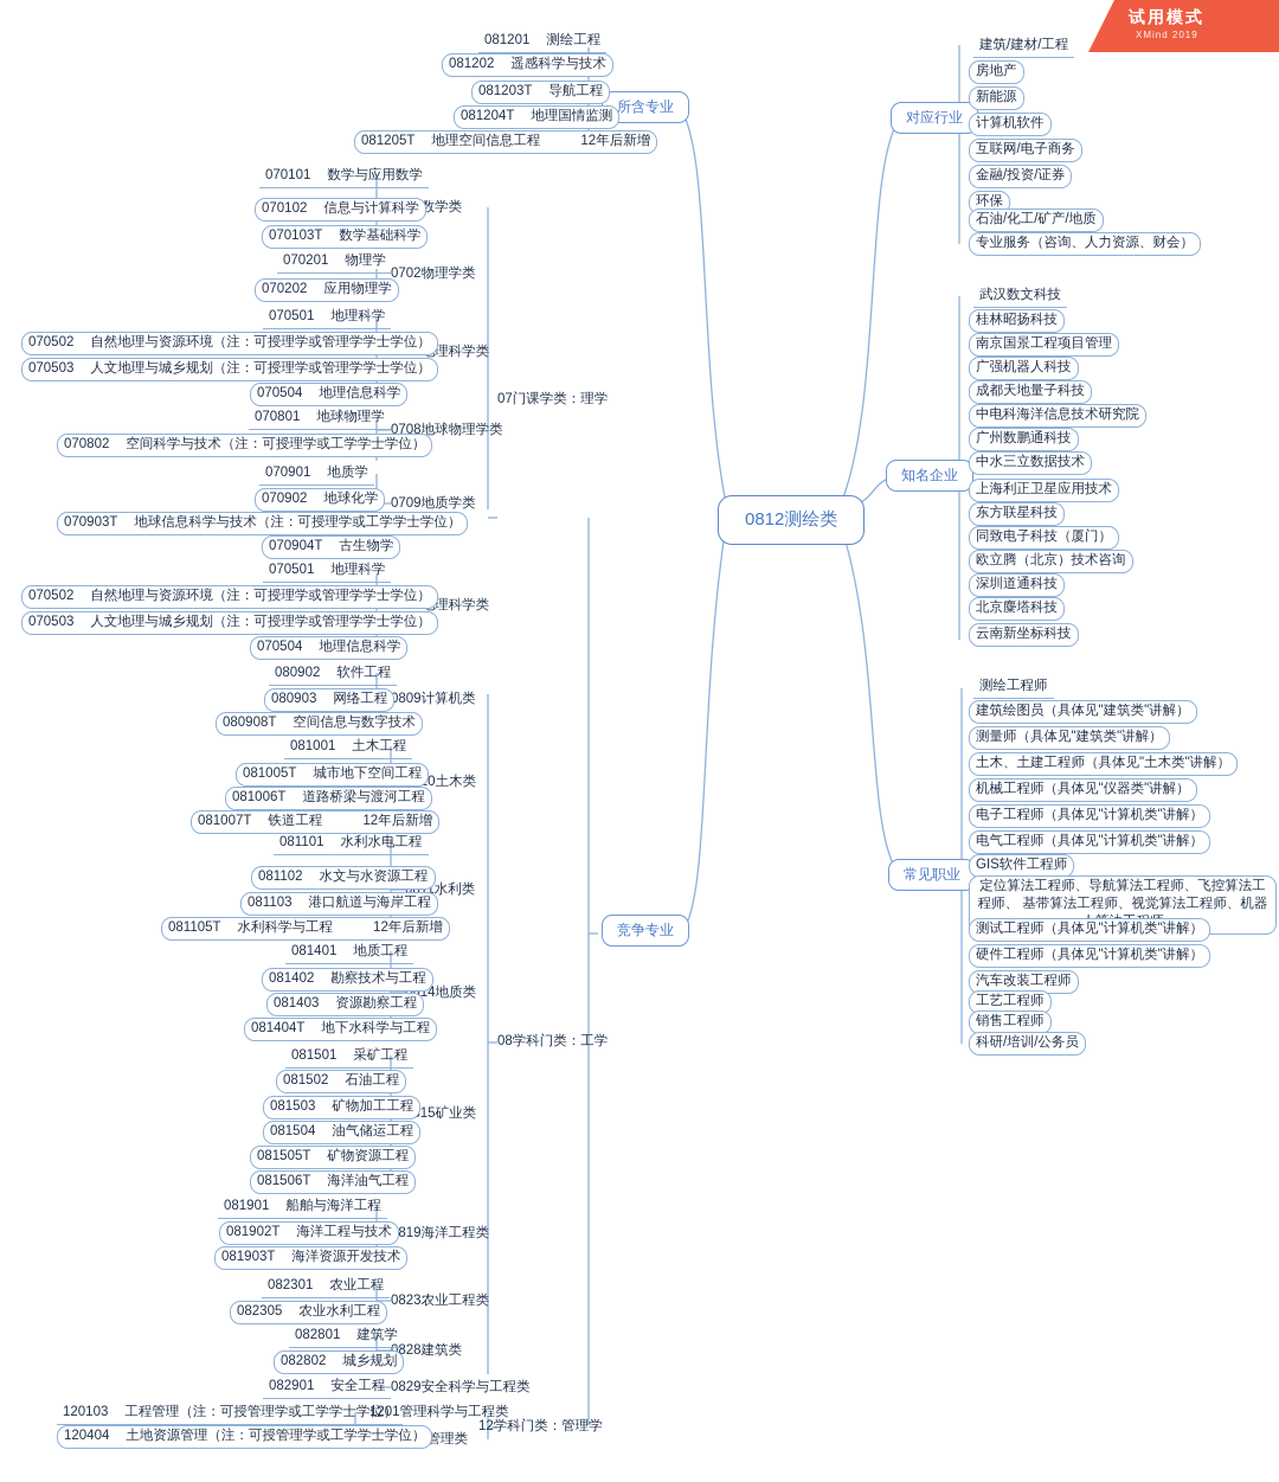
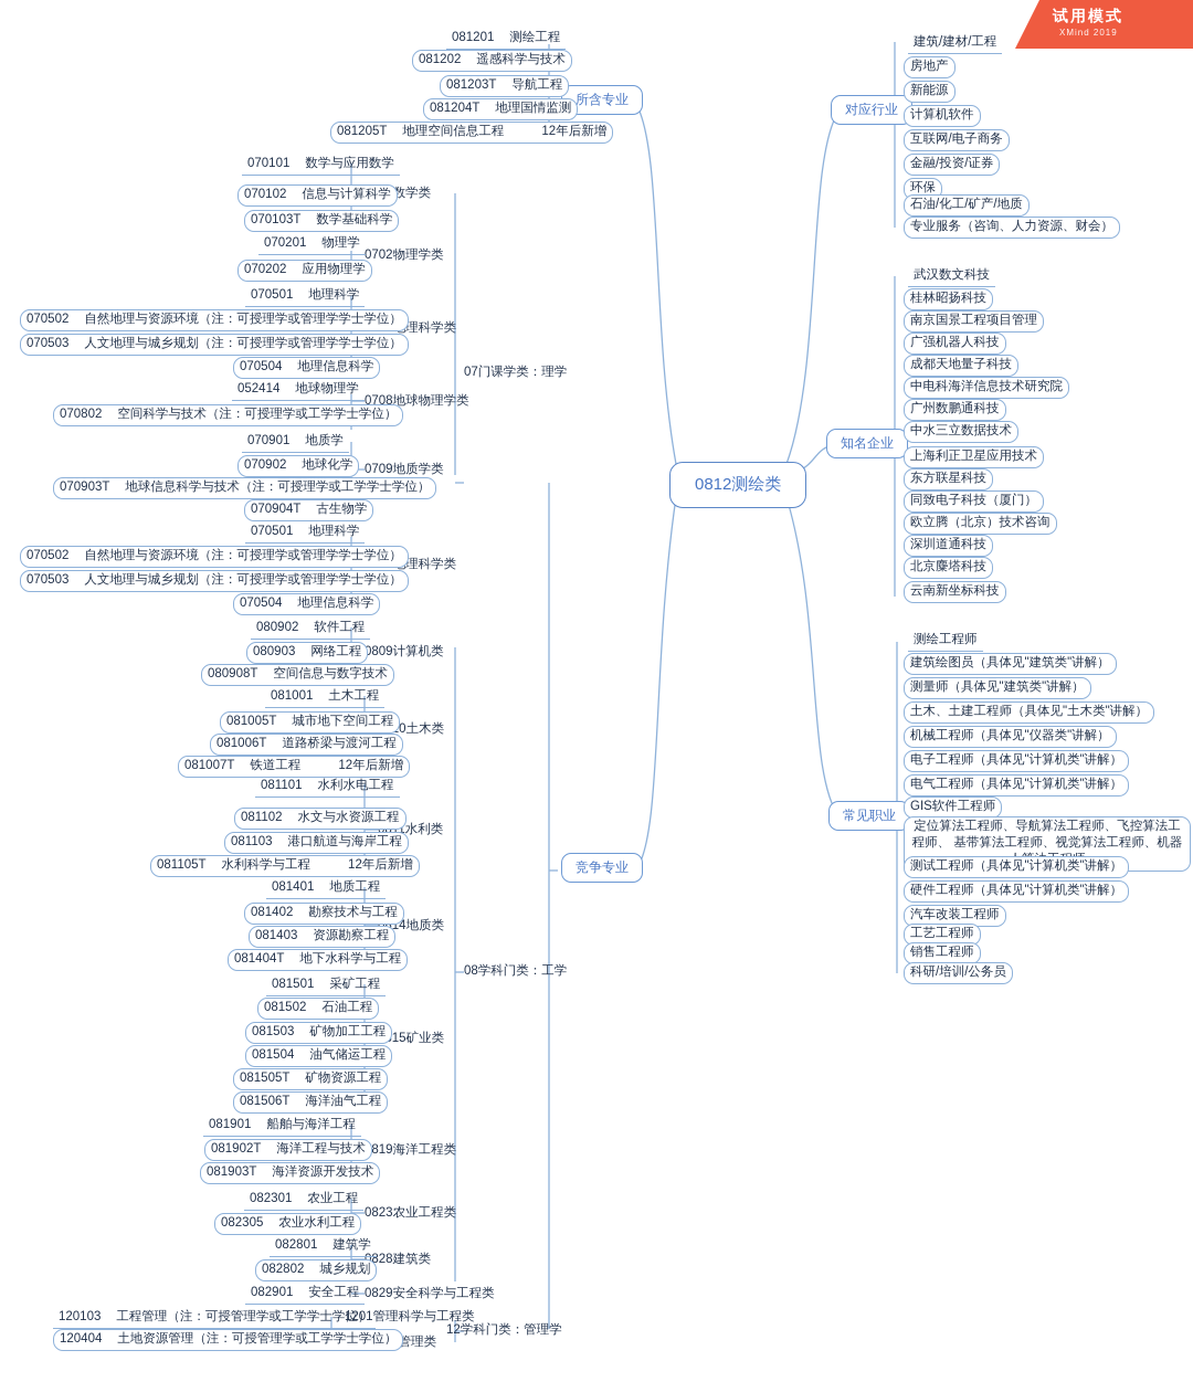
  试用模式
  XMind 2019
  0812测绘类
  所含专业
  对应行业
  知名企业
  常见职业
  竞争专业
  081201 测绘工程
  081202 遥感科学与技术
  081203T 导航工程
  081204T 地理国情监测
  081205T 地理空间信息工程 12年后新增
  建筑/建材/工程
  房地产
  新能源
  计算机软件
  互联网/电子商务
  金融/投资/证券
  环保
  石油/化工/矿产/地质
  专业服务（咨询、人力资源、财会）
  武汉数文科技
  桂林昭扬科技
  南京国景工程项目管理
  广强机器人科技
  成都天地量子科技
  中电科海洋信息技术研究院
  广州数鹏通科技
  中水三立数据技术
  上海利正卫星应用技术
  东方联星科技
  同致电子科技（厦门）
  欧立腾（北京）技术咨询
  深圳道通科技
  北京麋塔科技
  云南新坐标科技
  测绘工程师
  建筑绘图员（具体见"建筑类"讲解）
  测量师（具体见"建筑类"讲解）
  土木、土建工程师（具体见"土木类"讲解）
  机械工程师（具体见"仪器类"讲解）
  电子工程师（具体见"计算机类"讲解）
  电气工程师（具体见"计算机类"讲解）
  GIS软件工程师
  定位算法工程师、导航算法工程师、飞控算法工程师、 基带算法工程师、视觉算法工程师、机器
  测试工程师（具体见"计算机类"讲解）
  硬件工程师（具体见"计算机类"讲解）
  汽车改装工程师
  工艺工程师
  销售工程师
  科研/培训/公务员
  07门课学类：理学
  08学科门类：工学
  12学科门类：管理学
  070101 数学与应用数学
  070102 信息与计算科学
  070103T 数学基础科学
  0702物理学类
  070201 物理学
  070202 应用物理学
  070501 地理科学
  070502 自然地理与资源环境（注：可授理学或管理学学士学位）
  070503 人文地理与城乡规划（注：可授理学或管理学学士学位）
  070504 地理信息科学
  0708地球物理学类
- 070801 地球物理学
+ 052414 地球物理学
  070802 空间科学与技术（注：可授理学或工学学士学位）
  0709地质学类
  070901 地质学
  070902 地球化学
  070903T 地球信息科学与技术（注：可授理学或工学学士学位）
  070904T 古生物学
  070501 地理科学
  070502 自然地理与资源环境（注：可授理学或管理学学士学位）
  070503 人文地理与城乡规划（注：可授理学或管理学学士学位）
  070504 地理信息科学
  0809计算机类
  080902 软件工程
  080903 网络工程
  080908T 空间信息与数字技术
  081001 土木工程
  081005T 城市地下空间工程
  081006T 道路桥梁与渡河工程
  081007T 铁道工程 12年后新增
  0811水利类
  081101 水利水电工程
  081102 水文与水资源工程
  081103 港口航道与海岸工程
  081105T 水利科学与工程 12年后新增
  14地质类
  081401 地质工程
  081402 勘察技术与工程
  081403 资源勘察工程
  081404T 地下水科学与工程
  15矿业类
  081501 采矿工程
  081502 石油工程
  081503 矿物加工工程
  081504 油气储运工程
  081505T 矿物资源工程
  081506T 海洋油气工程
  819海洋工程类
  081901 船舶与海洋工程
  081902T 海洋工程与技术
  081903T 海洋资源开发技术
  0823农业工程类
  082301 农业工程
  082305 农业水利工程
  828建筑类
  082801 建筑学
  082802 城乡规划
  0829安全科学与工程类
  082901 安全工程
  1201管理科学与工程类
  120103 工程管理（注：可授管理学或工学学士学位）
  120404 土地资源管理（注：可授管理学或工学学士学位）
